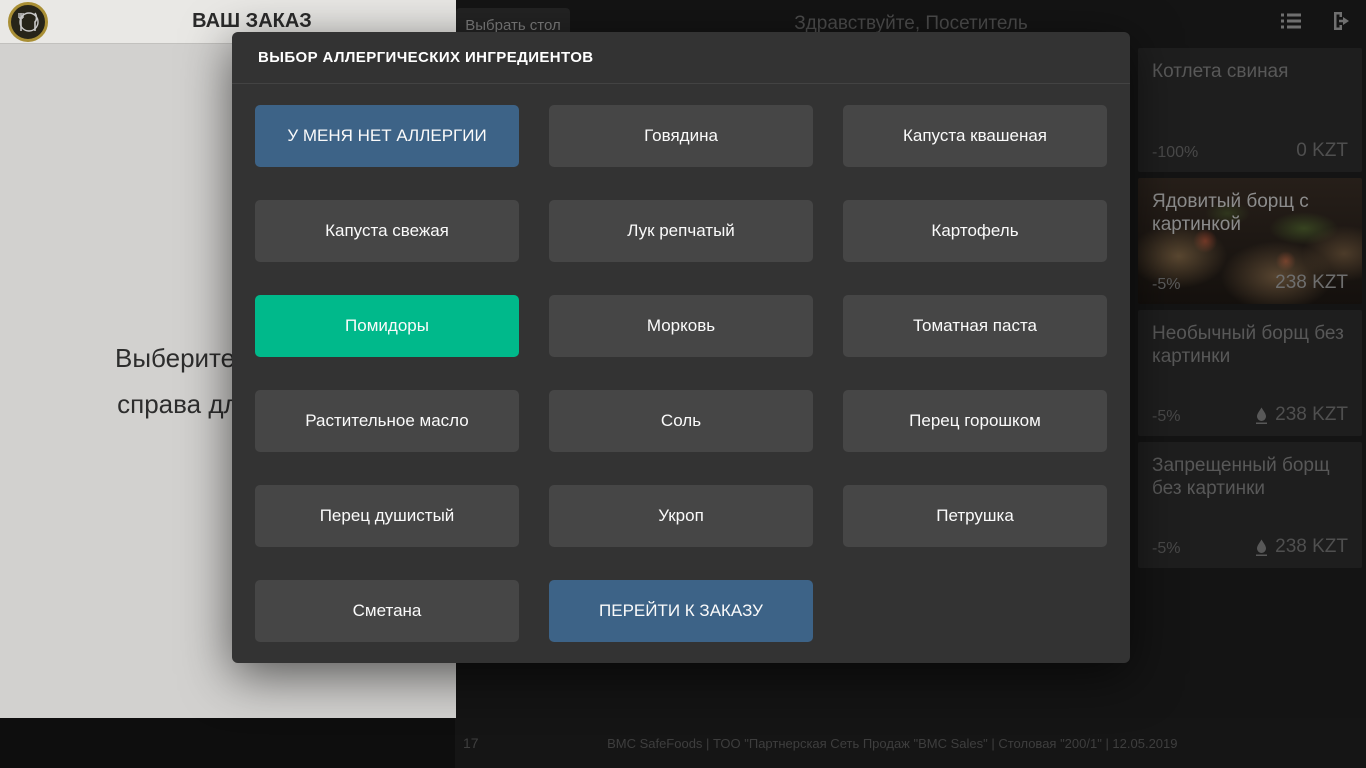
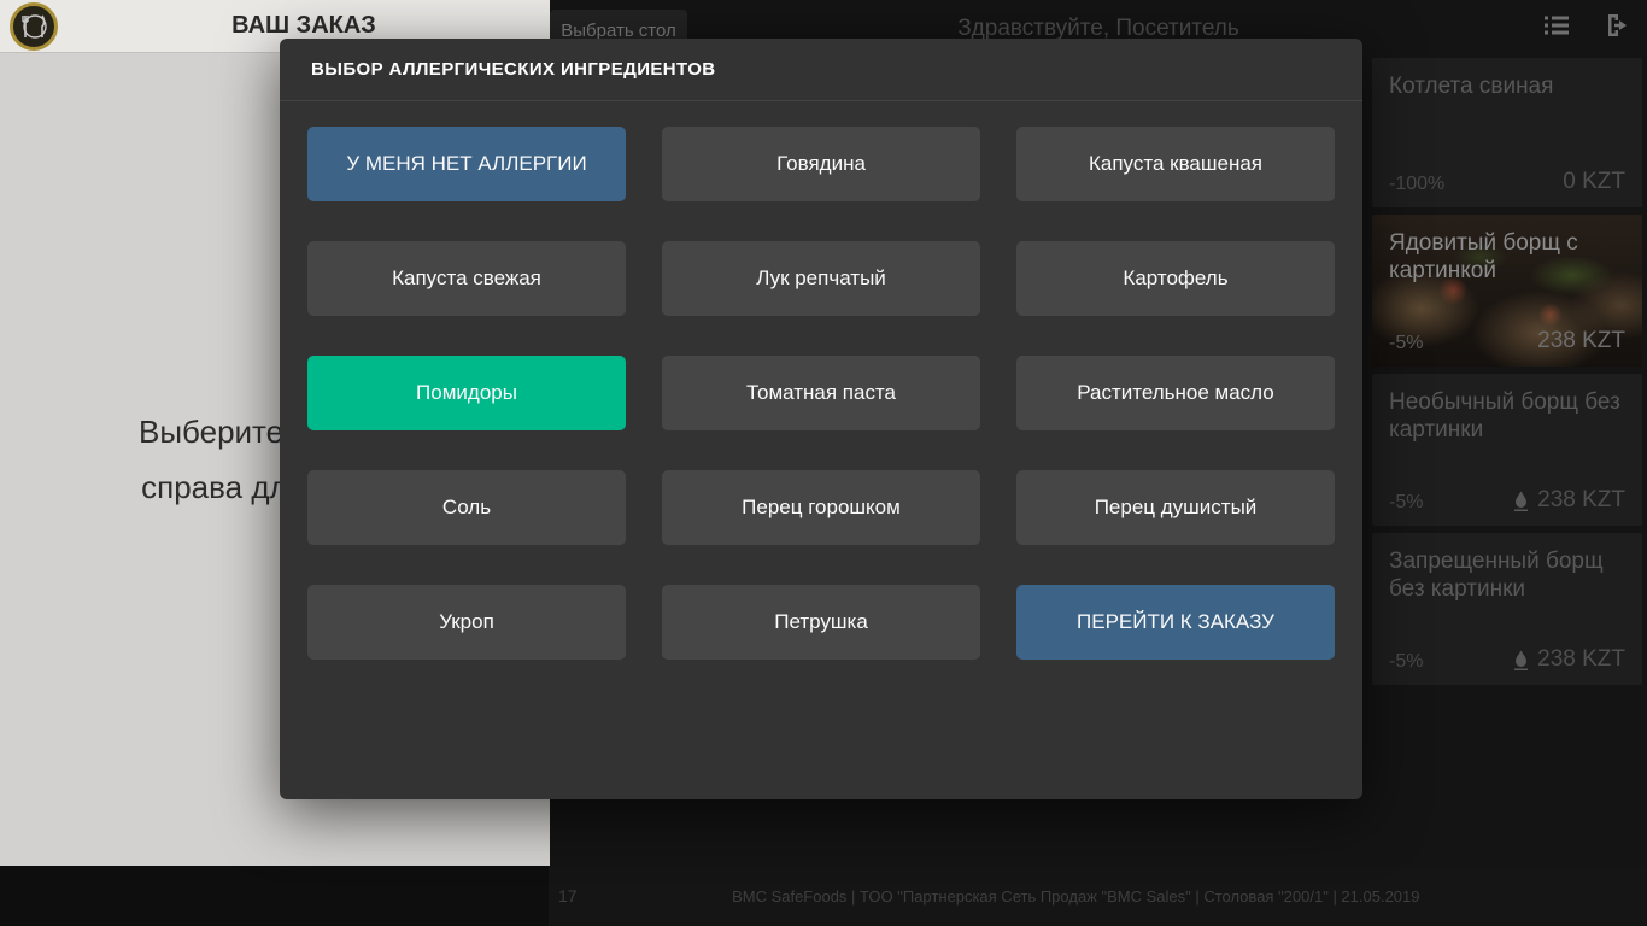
  ВАШ ЗАКАЗ
  Выбрать стол
  Здравствуйте, Посетитель
  Котлета свиная
  -100%
  0 KZT
  Ядовитый борщ с картинкой
  -5%
  238 KZT
  Необычный борщ без картинки
  -5%
  238 KZT
  Запрещенный борщ без картинки
  -5%
  238 KZT
  17
- BMC SafeFoods | ТОО "Партнерская Сеть Продаж "BMC Sales" | Столовая "200/1" | 12.05.2019
+ BMC SafeFoods | ТОО "Партнерская Сеть Продаж "BMC Sales" | Столовая "200/1" | 21.05.2019
  ВЫБОР АЛЛЕРГИЧЕСКИХ ИНГРЕДИЕНТОВ
  У МЕНЯ НЕТ АЛЛЕРГИИ
  Говядина
  Капуста квашеная
  Капуста свежая
  Лук репчатый
  Картофель
  Помидоры
- Морковь
  Томатная паста
  Растительное масло
  Соль
  Перец горошком
  Перец душистый
  Укроп
  Петрушка
- Сметана
  ПЕРЕЙТИ К ЗАКАЗУ
